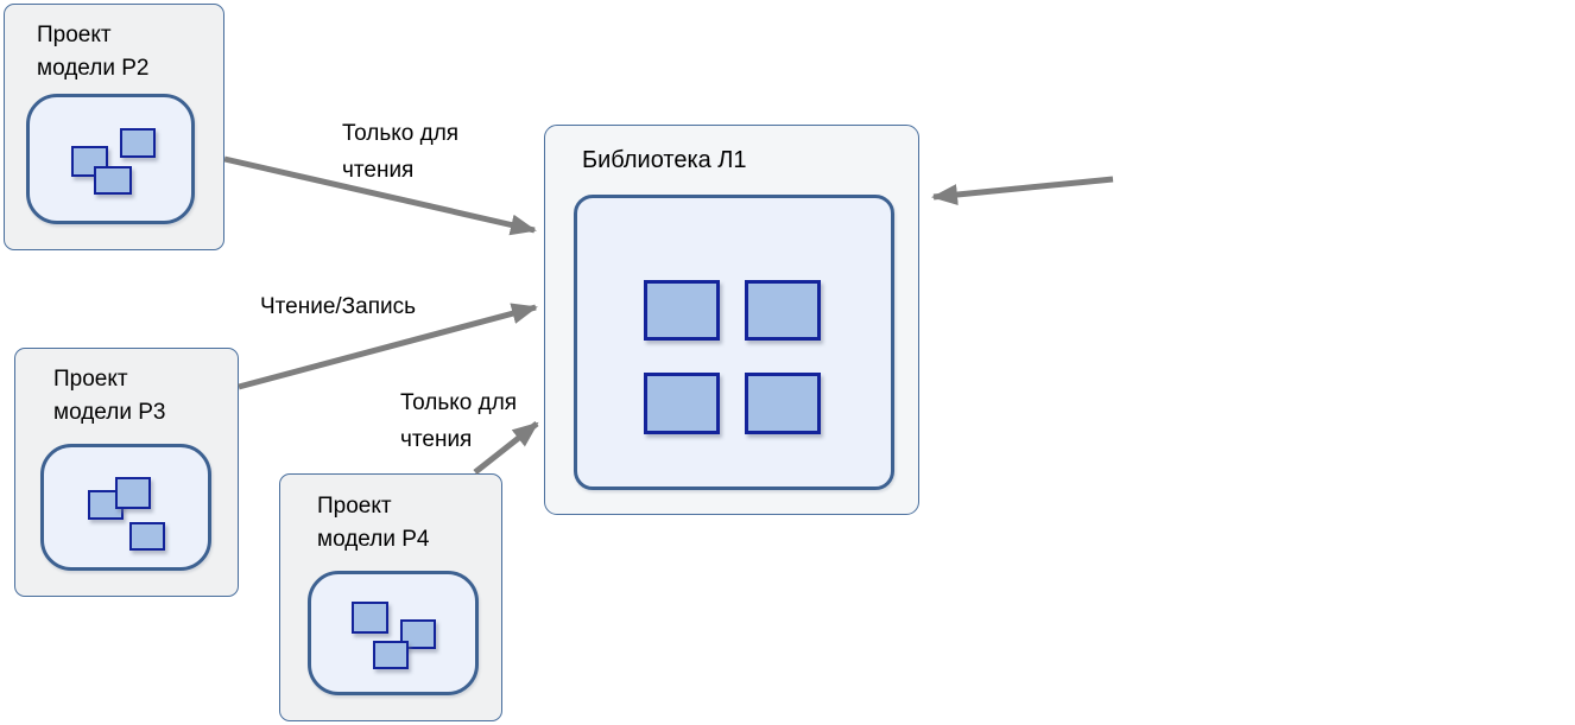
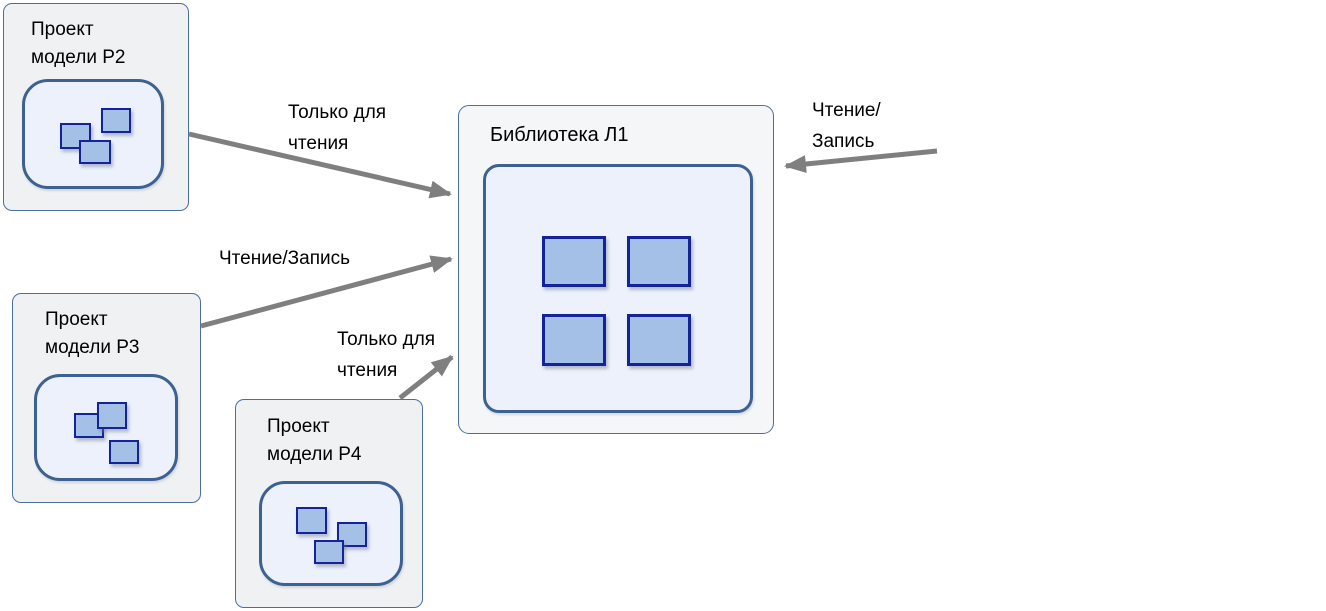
  Проект
  модели P2
  Проект
  модели P3
  Проект
  модели P4
  Библиотека Л1
  Только для
  чтения
  Чтение/Запись
  Только для
  чтения
+ Чтение/
+ Запись
